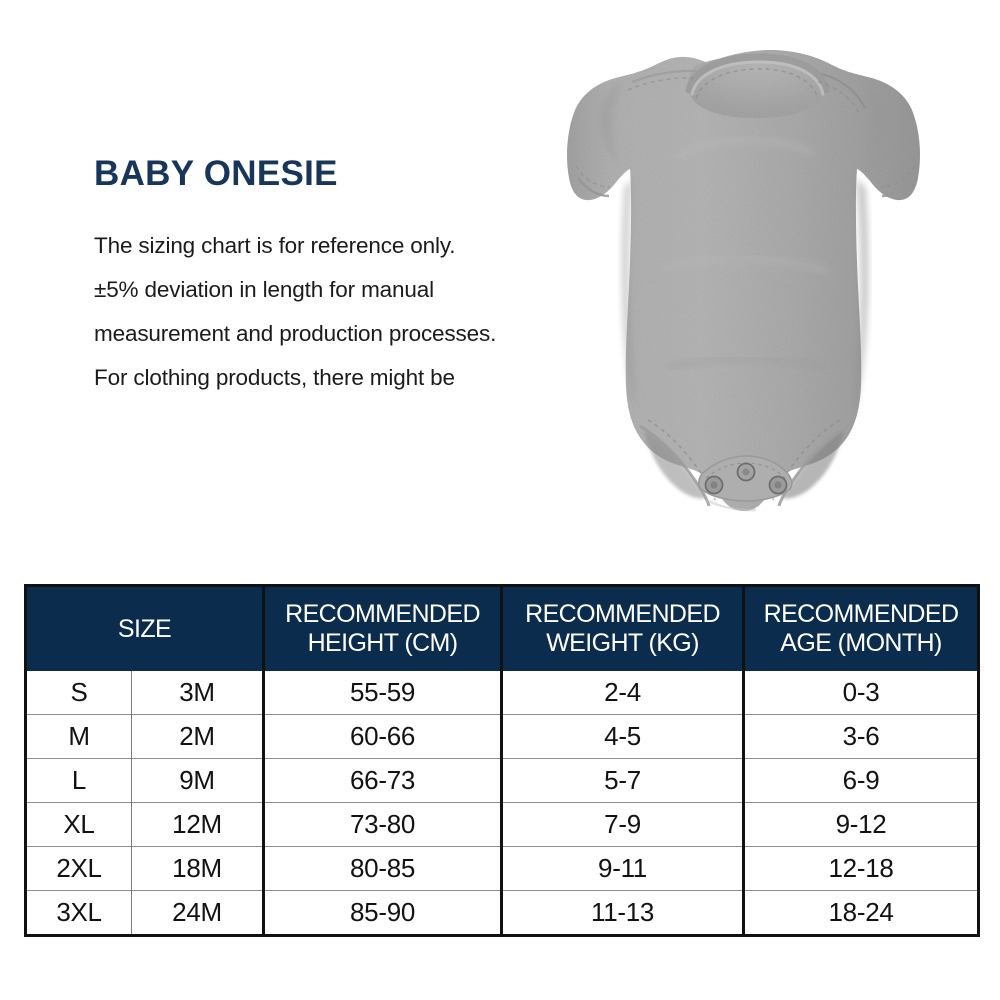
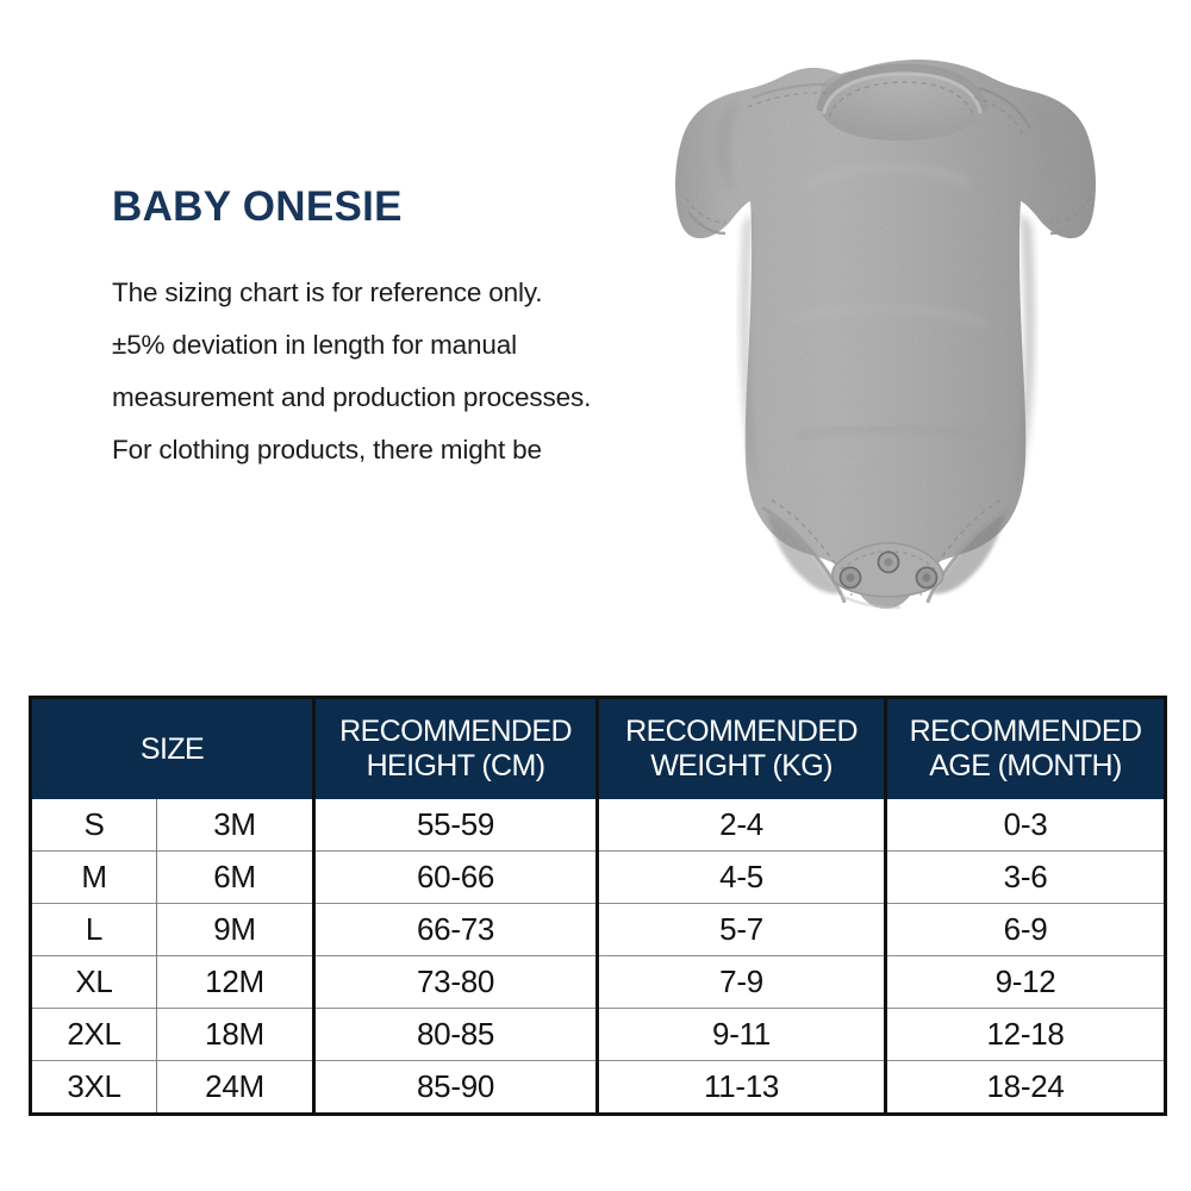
  BABY ONESIE
  The sizing chart is for reference only.
  ±5% deviation in length for manual
  measurement and production processes.
  For clothing products, there might be
  SIZE	RECOMMENDED HEIGHT (CM)	RECOMMENDED WEIGHT (KG)	RECOMMENDED AGE (MONTH)
  S	3M	55-59	2-4	0-3
- M	2M	60-66	4-5	3-6
+ M	6M	60-66	4-5	3-6
  L	9M	66-73	5-7	6-9
  XL	12M	73-80	7-9	9-12
  2XL	18M	80-85	9-11	12-18
  3XL	24M	85-90	11-13	18-24
